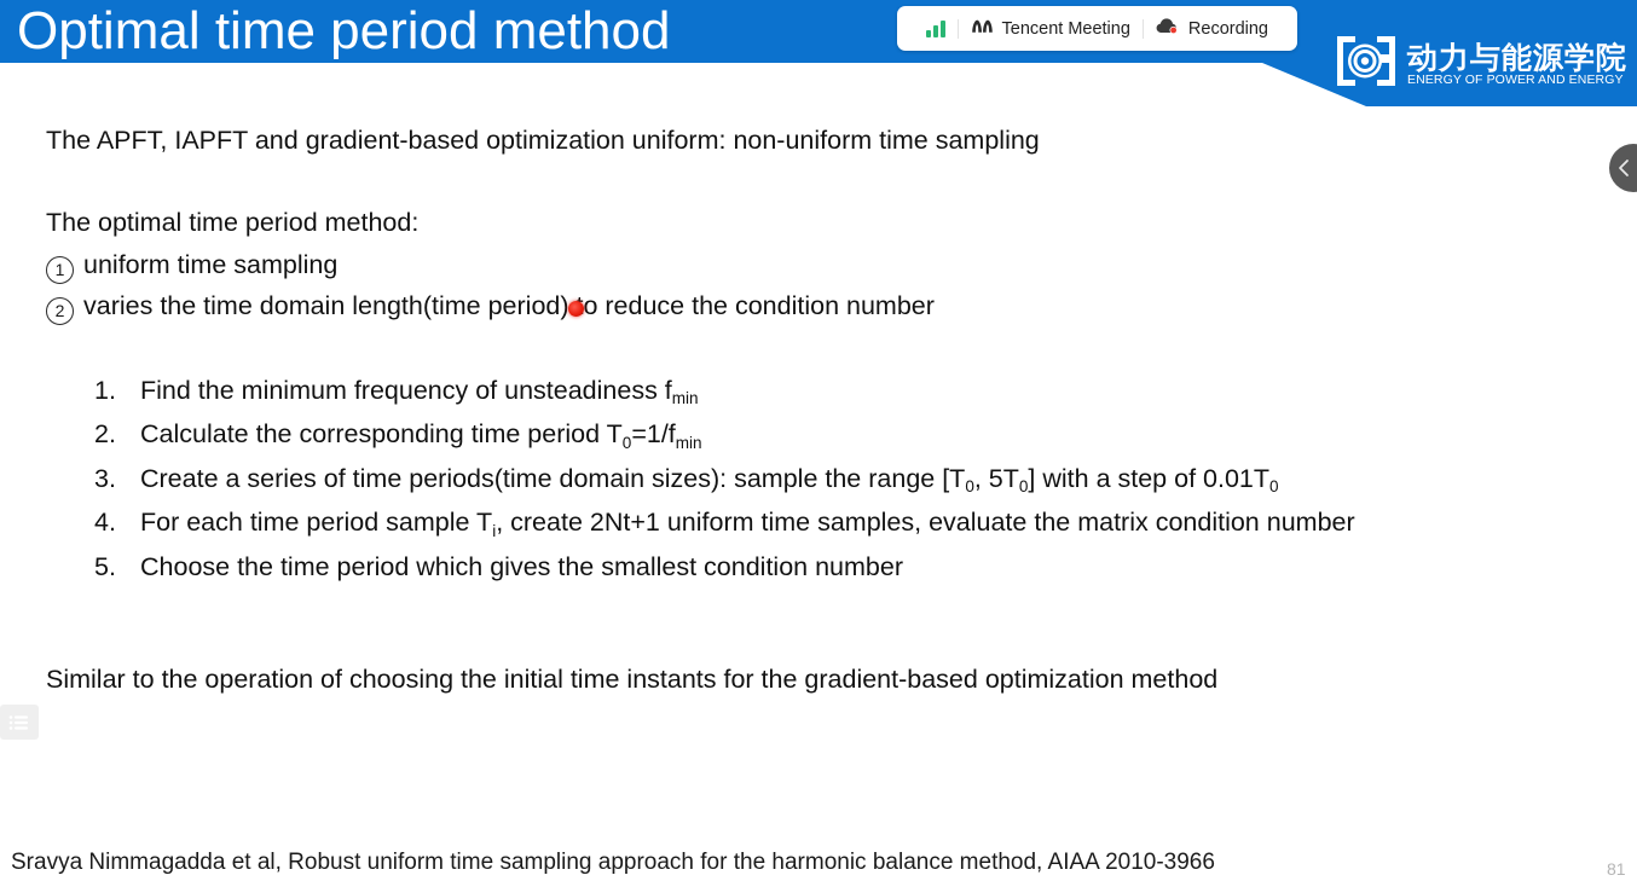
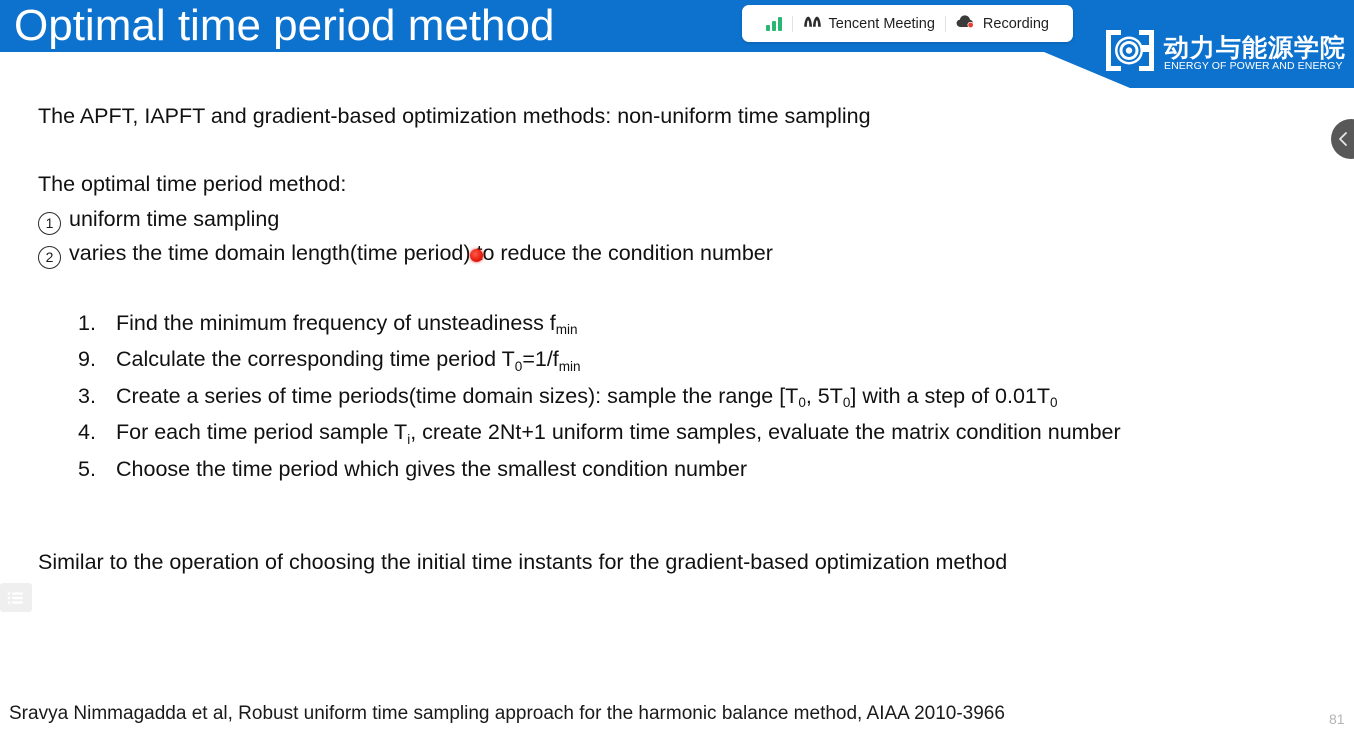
  Optimal time period method
  Tencent Meeting
  Recording
  动力与能源学院
  ENERGY OF POWER AND ENERGY
- The APFT, IAPFT and gradient-based optimization uniform: non-uniform time sampling
+ The APFT, IAPFT and gradient-based optimization methods: non-uniform time sampling
  The optimal time period method:
  1
  uniform time sampling
  2
  varies the time domain length(time period)o reduce the condition number
  1.
  Find the minimum frequency of unsteadiness fmin
- 2.
+ 9.
  Calculate the corresponding time period T0=1/fmin
  3.
  Create a series of time periods(time domain sizes): sample the range [T0, 5T0] with a step of 0.01T0
  4.
  For each time period sample Ti, create 2Nt+1 uniform time samples, evaluate the matrix condition number
  5.
  Choose the time period which gives the smallest condition number
  Similar to the operation of choosing the initial time instants for the gradient-based optimization method
  Sravya Nimmagadda et al, Robust uniform time sampling approach for the harmonic balance method, AIAA 2010-3966
  81
